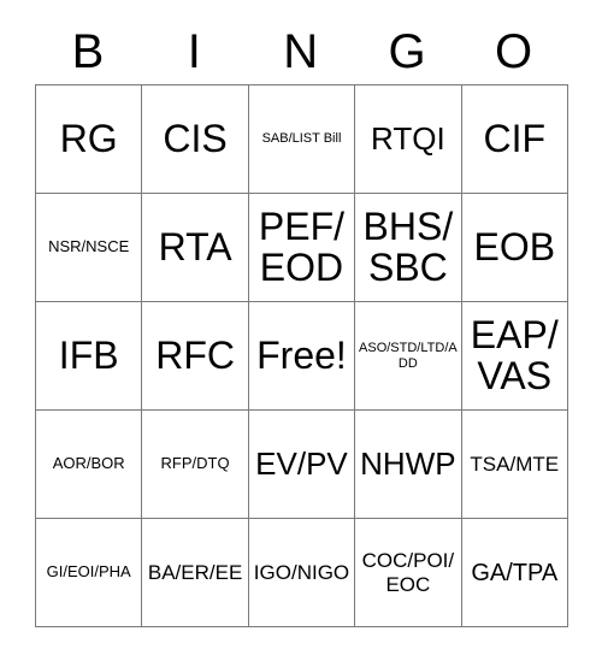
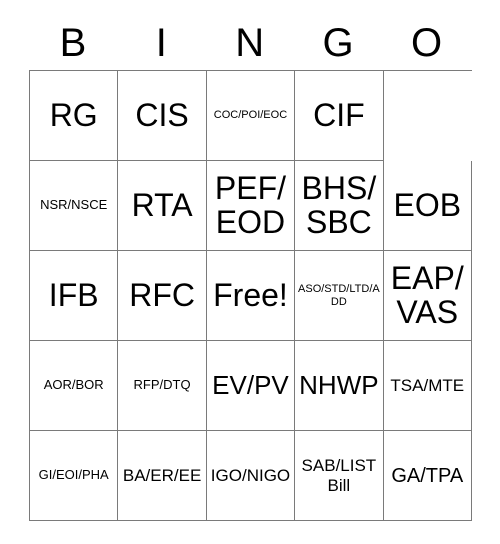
  B
  I
  N
  G
  O
  RG
  CIS
- SAB/LIST Bill
+ COC/POI/EOC
- RTQI
  CIF
  NSR/NSCE
  RTA
  PEF/EOD
  BHS/SBC
  EOB
  IFB
  RFC
  Free!
  ASO/STD/LTD/ADD
  EAP/VAS
  AOR/BOR
  RFP/DTQ
  EV/PV
  NHWP
  TSA/MTE
  GI/EOI/PHA
  BA/ER/EE
  IGO/NIGO
- COC/POI/EOC
+ SAB/LIST Bill
  GA/TPA
